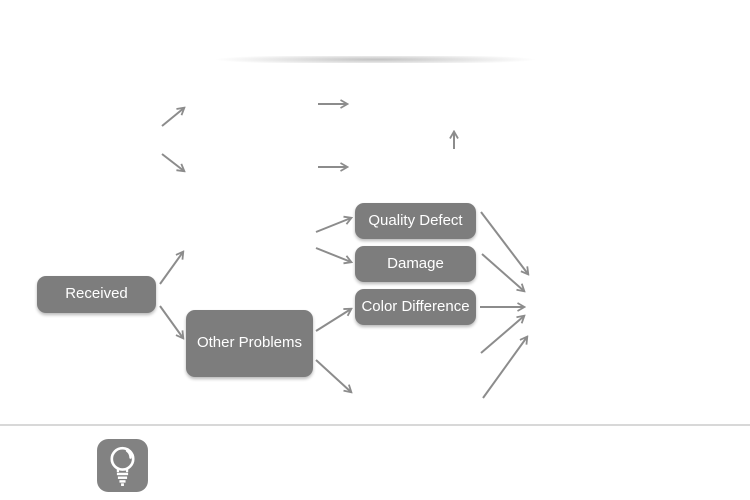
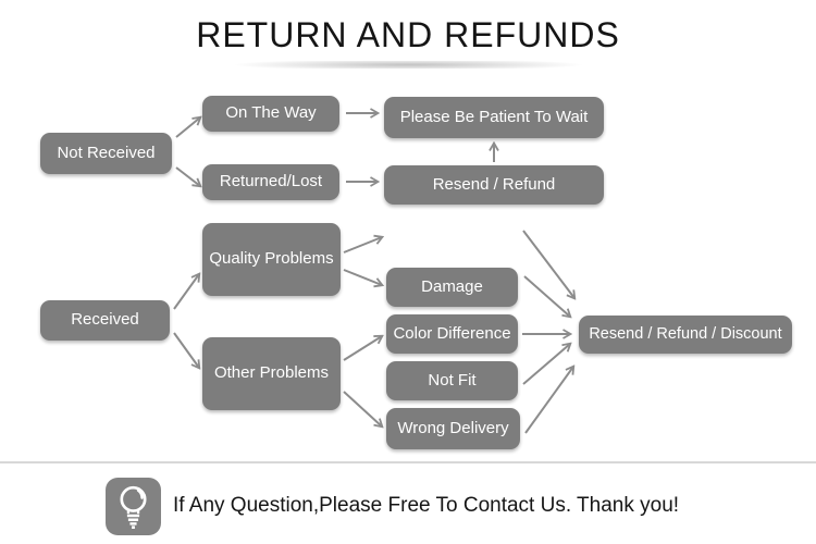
+ RETURN AND REFUNDS
+ Not Received
+ On The Way
+ Please Be Patient To Wait
+ Returned/Lost
+ Resend / Refund
+ Quality Problems
  Received
  Other Problems
- Quality Defect
  Damage
  Color Difference
+ Not Fit
+ Wrong Delivery
+ Resend / Refund / Discount
+ If Any Question,Please Free To Contact Us. Thank you!
